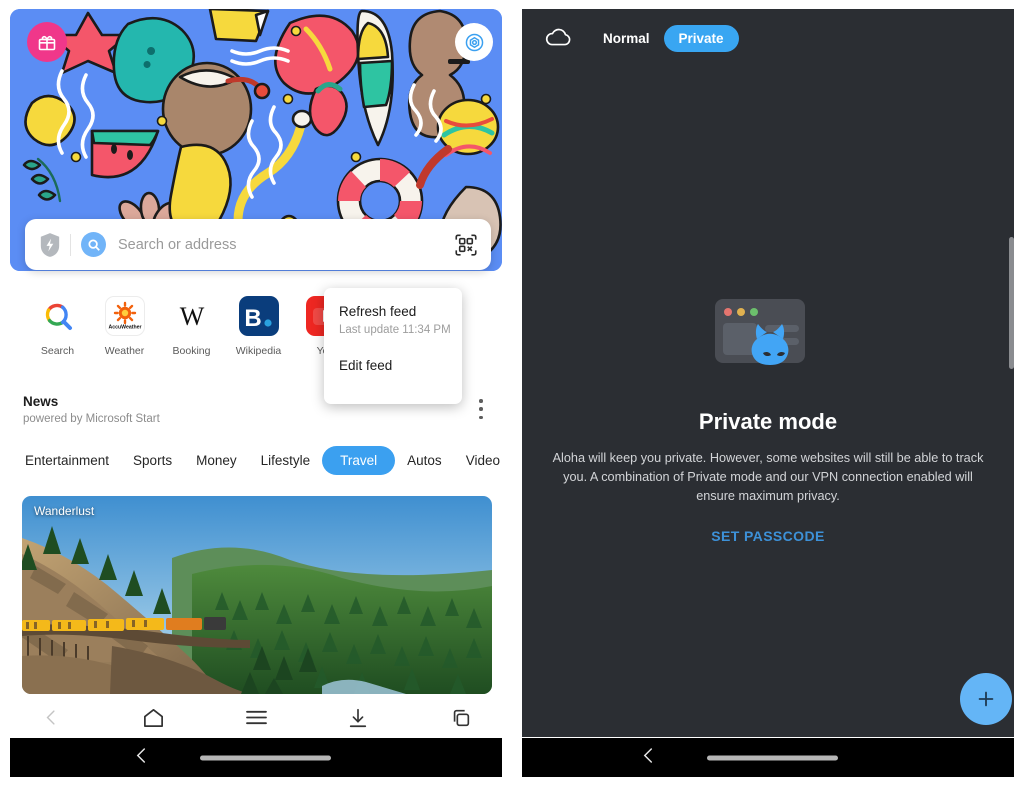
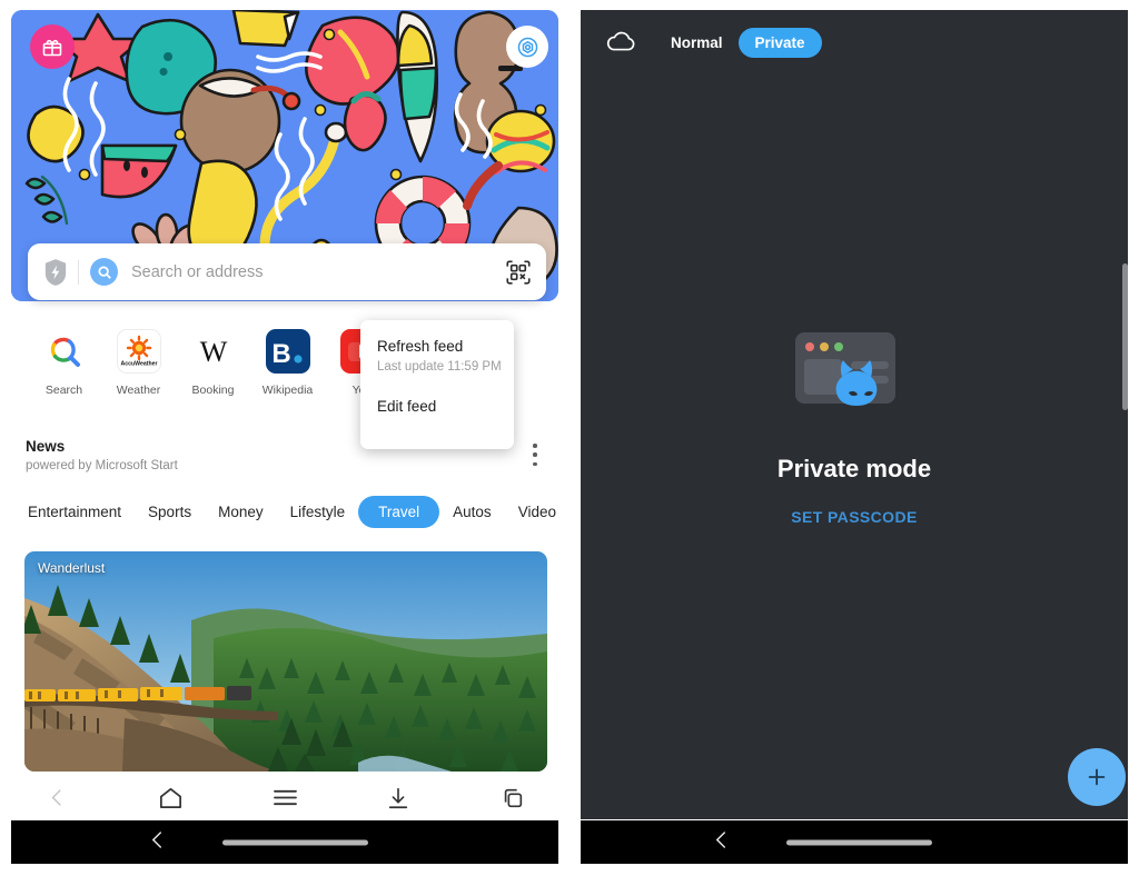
  Search or address
  Search
  Weather
  W
  Booking
  B
  Wikipedia
  News
  powered by Microsoft Start
  Entertainment
  Sports
  Money
  Lifestyle
  Travel
  Autos
  Video
  Wanderlust
  Refresh feed
- Last update 11:34 PM
+ Last update 11:59 PM
  Edit feed
  Normal
  Private
  Private mode
- Aloha will keep you private. However, some websites will still be able to track you. A combination of Private mode and our VPN connection enabled will ensure maximum privacy.
  SET PASSCODE
